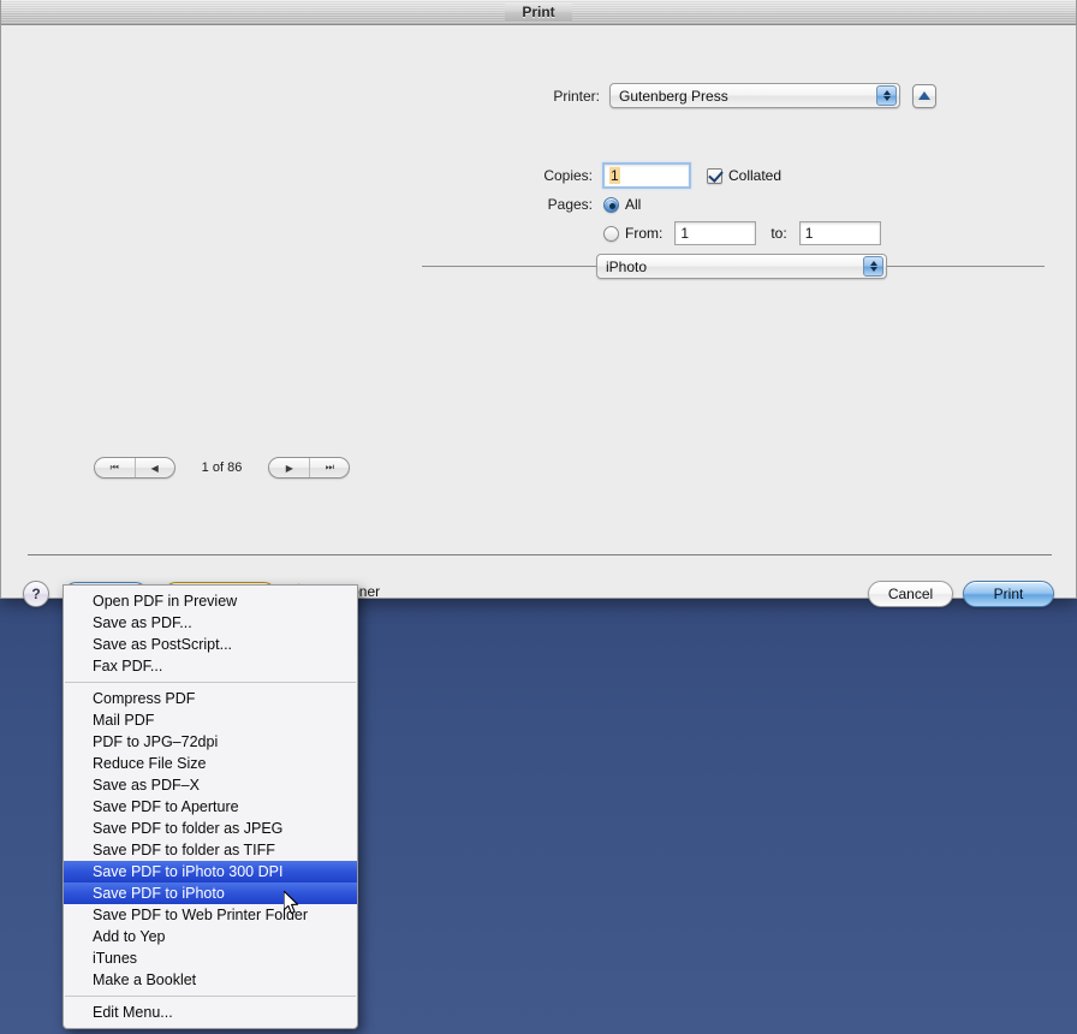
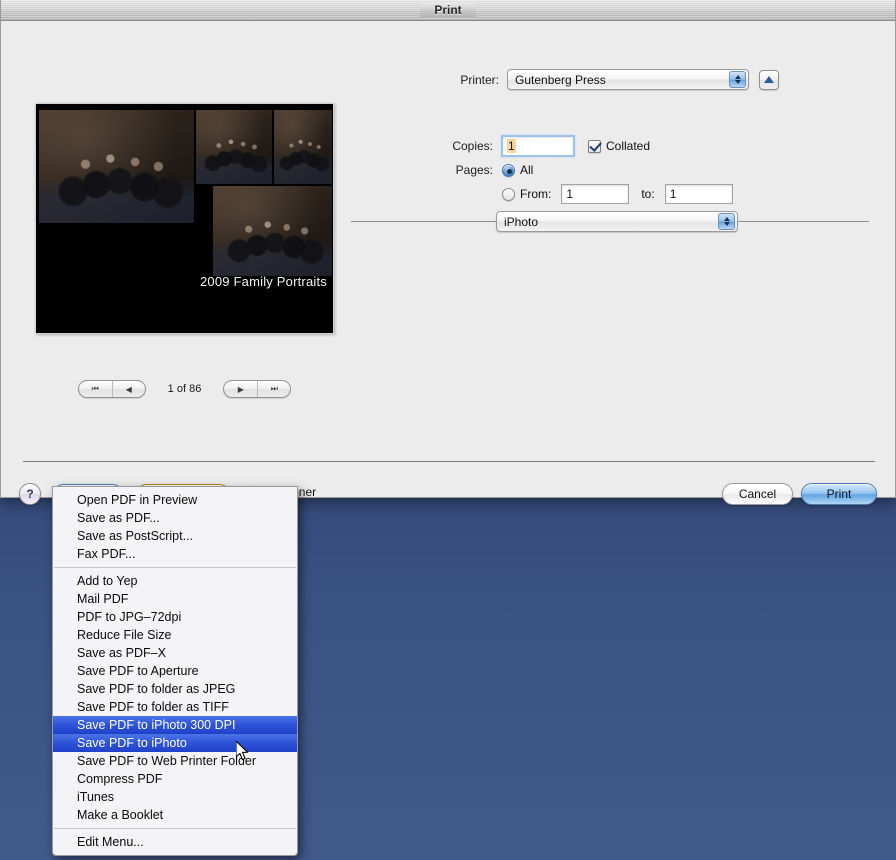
  Print
+ 2009 Family Portraits
  ⏮
  ◀
  1 of 86
  ▶
  ⏭
  Printer:
  Gutenberg Press
  Copies:
  1
  Collated
  Pages:
  All
  From:
  1
  to:
  1
  iPhoto
  ?
  Cancel
  Print
  Open PDF in Preview
  Save as PDF...
  Save as PostScript...
  Fax PDF...
- Compress PDF
+ Add to Yep
  Mail PDF
  PDF to JPG–72dpi
  Reduce File Size
  Save as PDF–X
  Save PDF to Aperture
  Save PDF to folder as JPEG
  Save PDF to folder as TIFF
  Save PDF to iPhoto 300 DPI
  Save PDF to iPhoto
  Save PDF to Web Printer Folder
- Add to Yep
+ Compress PDF
  iTunes
  Make a Booklet
  Edit Menu...
